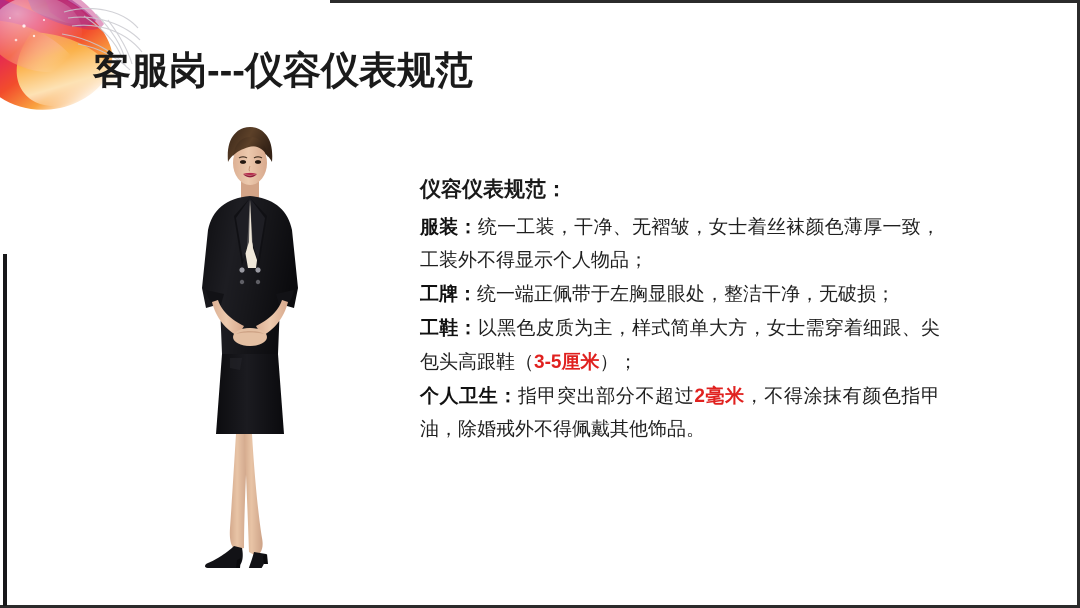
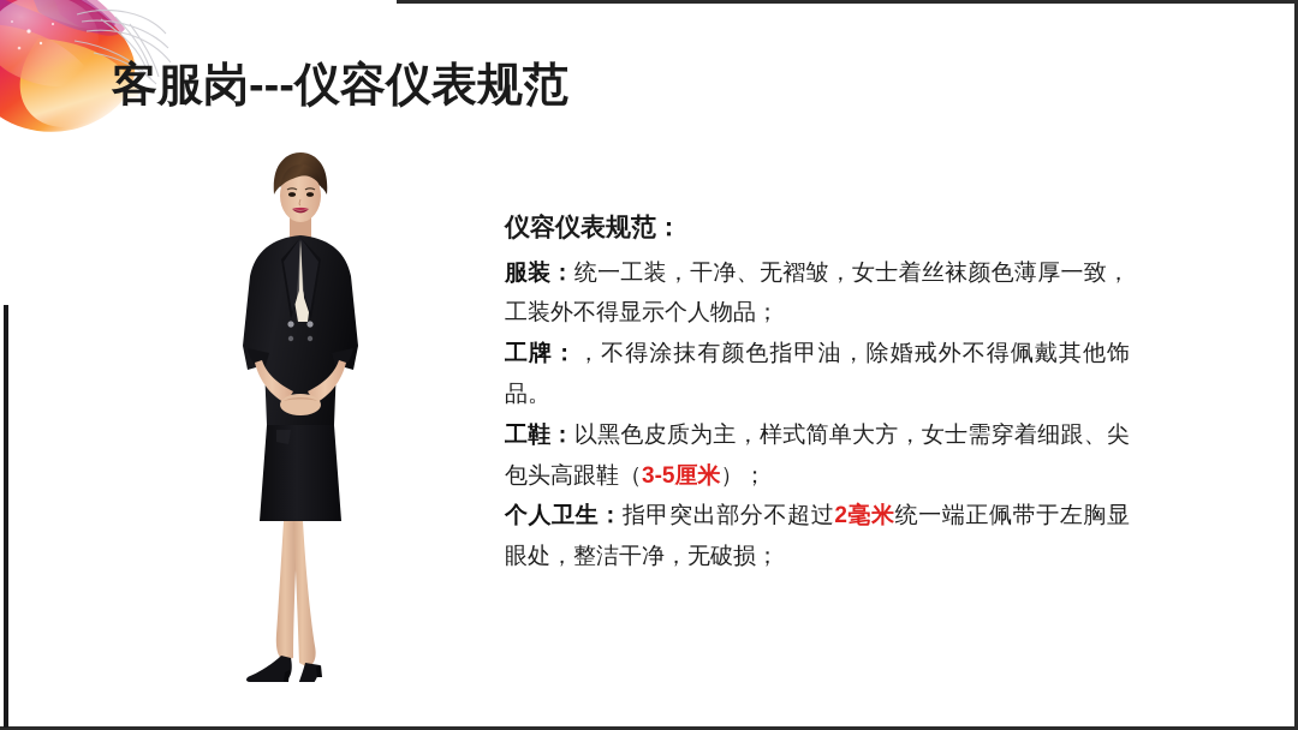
  客服岗---仪容仪表规范
  仪容仪表规范：
  服装：统一工装，干净、无褶皱，女士着丝袜颜色薄厚一致，工装外不得显示个人物品；
- 工牌：统一端正佩带于左胸显眼处，整洁干净，无破损；
+ 工牌：，不得涂抹有颜色指甲油，除婚戒外不得佩戴其他饰品。
  工鞋：以黑色皮质为主，样式简单大方，女士需穿着细跟、尖包头高跟鞋（3-5厘米）；
- 个人卫生：指甲突出部分不超过2毫米，不得涂抹有颜色指甲油，除婚戒外不得佩戴其他饰品。
+ 个人卫生：指甲突出部分不超过2毫米统一端正佩带于左胸显眼处，整洁干净，无破损；
